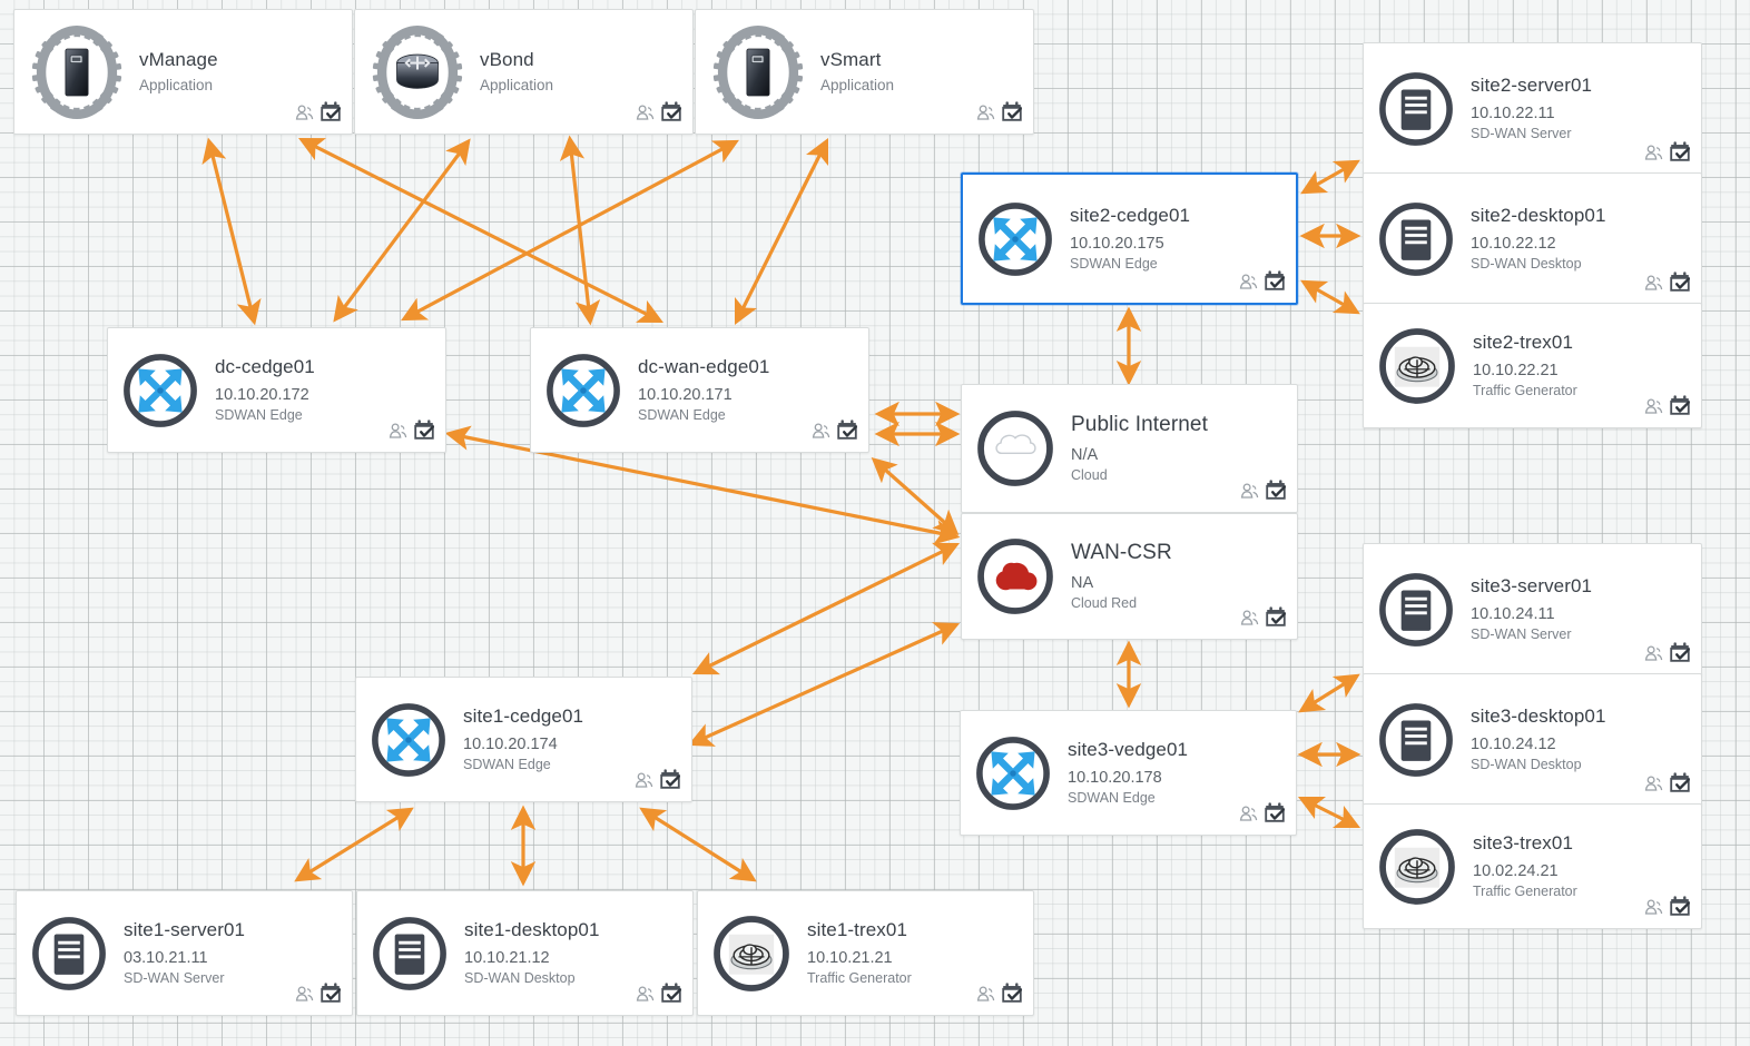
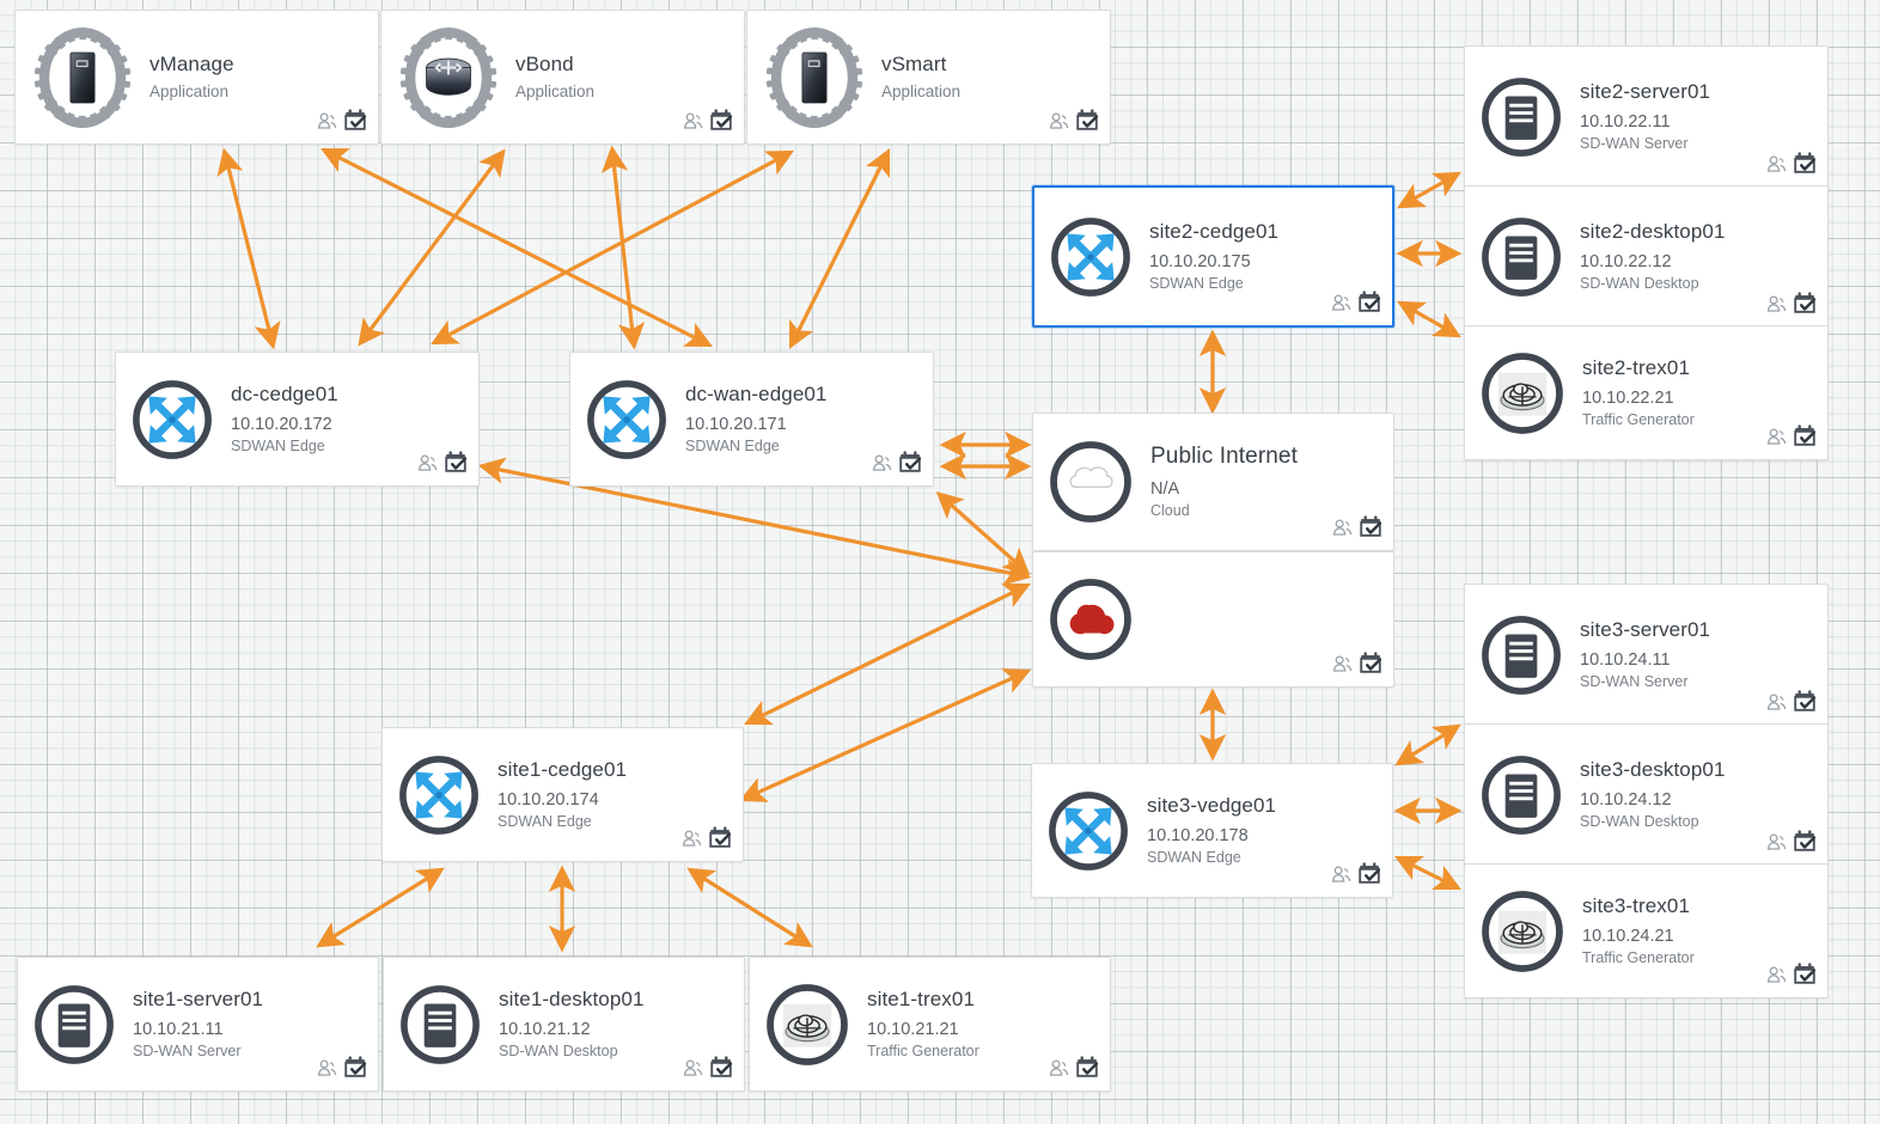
  vManage
  Application
  vBond
  Application
  vSmart
  Application
  site2-server01
  10.10.22.11
  SD-WAN Server
  site2-desktop01
  10.10.22.12
  SD-WAN Desktop
  site2-trex01
  10.10.22.21
  Traffic Generator
  site2-cedge01
  10.10.20.175
  SDWAN Edge
  dc-cedge01
  10.10.20.172
  SDWAN Edge
  dc-wan-edge01
  10.10.20.171
  SDWAN Edge
  Public Internet
  N/A
  Cloud
- WAN-CSR
- NA
- Cloud Red
  site3-server01
  10.10.24.11
  SD-WAN Server
  site3-desktop01
  10.10.24.12
  SD-WAN Desktop
  site3-trex01
- 10.02.24.21
+ 10.10.24.21
  Traffic Generator
  site1-cedge01
  10.10.20.174
  SDWAN Edge
  site3-vedge01
  10.10.20.178
  SDWAN Edge
  site1-server01
- 03.10.21.11
+ 10.10.21.11
  SD-WAN Server
  site1-desktop01
  10.10.21.12
  SD-WAN Desktop
  site1-trex01
  10.10.21.21
  Traffic Generator
